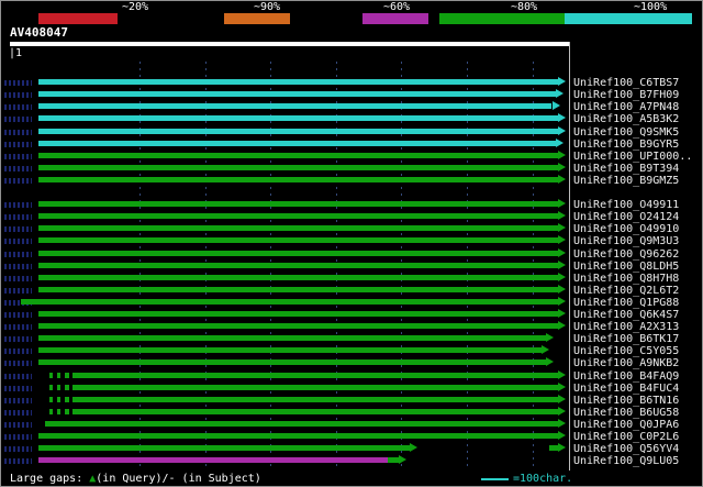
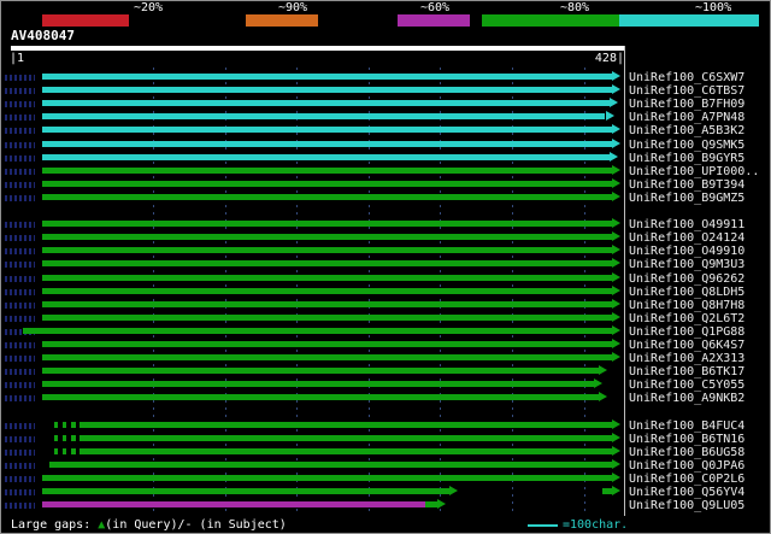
  ~20%
  ~90%
  ~60%
  ~80%
  ~100%
  AV408047
  |1
+ 428|
+ UniRef100_C6SXW7
  UniRef100_C6TBS7
  UniRef100_B7FH09
  UniRef100_A7PN48
  UniRef100_A5B3K2
  UniRef100_Q9SMK5
  UniRef100_B9GYR5
  UniRef100_UPI000..
  UniRef100_B9T394
  UniRef100_B9GMZ5
  UniRef100_O49911
  UniRef100_O24124
  UniRef100_O49910
  UniRef100_Q9M3U3
  UniRef100_Q96262
  UniRef100_Q8LDH5
  UniRef100_Q8H7H8
  UniRef100_Q2L6T2
  UniRef100_Q1PG88
  UniRef100_Q6K4S7
  UniRef100_A2X313
  UniRef100_B6TK17
  UniRef100_C5Y055
  UniRef100_A9NKB2
- UniRef100_B4FAQ9
  UniRef100_B4FUC4
  UniRef100_B6TN16
  UniRef100_B6UG58
  UniRef100_Q0JPA6
  UniRef100_C0P2L6
  UniRef100_Q56YV4
  UniRef100_Q9LU05
  Large gaps: ▲(in Query)/- (in Subject)
  =100char.
